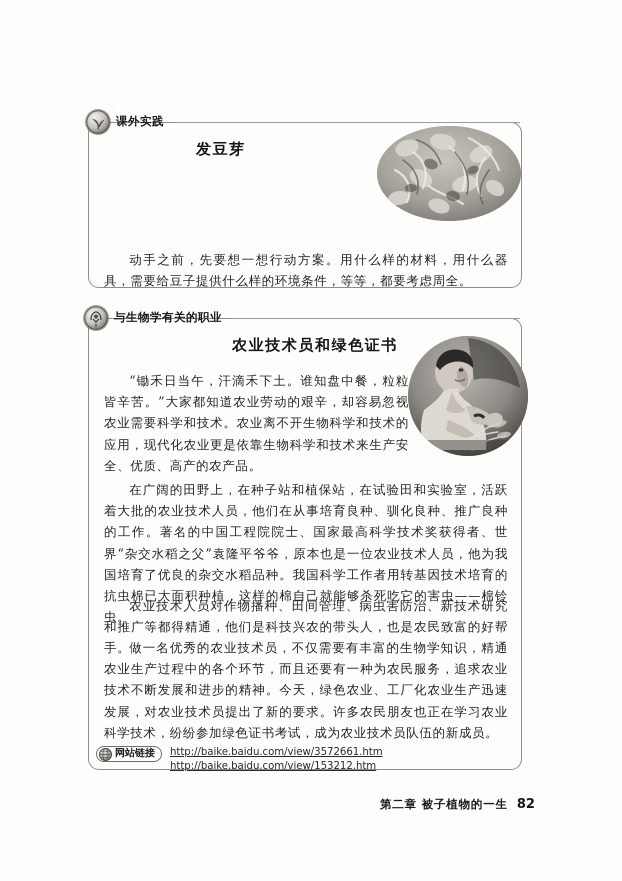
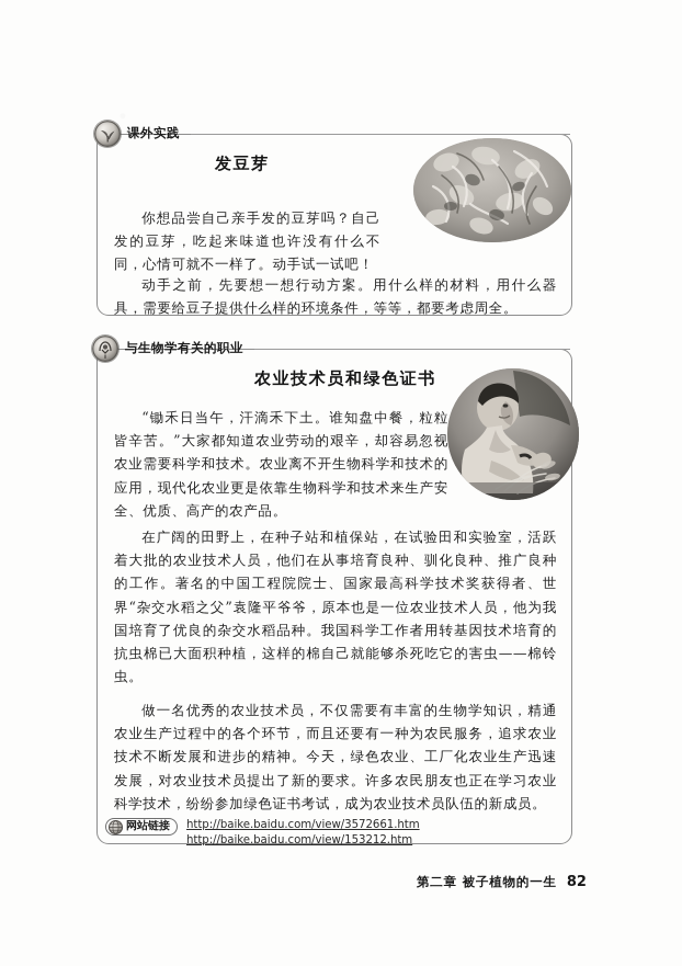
  课外实践
  发豆芽
+ 你想品尝自己亲手发的豆芽吗？自己发的豆芽，吃起来味道也许没有什么不同，心情可就不一样了。动手试一试吧！
  动手之前，先要想一想行动方案。用什么样的材料，用什么器具，需要给豆子提供什么样的环境条件，等等，都要考虑周全。
  与生物学有关的职业
  农业技术员和绿色证书
  “锄禾日当午，汗滴禾下土。谁知盘中餐，粒粒皆辛苦。”大家都知道农业劳动的艰辛，却容易忽视农业需要科学和技术。农业离不开生物科学和技术的应用，现代化农业更是依靠生物科学和技术来生产安全、优质、高产的农产品。
  在广阔的田野上，在种子站和植保站，在试验田和实验室，活跃着大批的农业技术人员，他们在从事培育良种、驯化良种、推广良种的工作。著名的中国工程院院士、国家最高科学技术奖获得者、世界“杂交水稻之父”袁隆平爷爷，原本也是一位农业技术人员，他为我国培育了优良的杂交水稻品种。我国科学工作者用转基因技术培育的抗虫棉已大面积种植，这样的棉自己就能够杀死吃它的害虫——棉铃虫。
- 农业技术人员对作物播种、田间管理、病虫害防治、新技术研究和推广等都得精通，他们是科技兴农的带头人，也是农民致富的好帮手。
  做一名优秀的农业技术员，不仅需要有丰富的生物学知识，精通农业生产过程中的各个环节，而且还要有一种为农民服务，追求农业技术不断发展和进步的精神。今天，绿色农业、工厂化农业生产迅速发展，对农业技术员提出了新的要求。许多农民朋友也正在学习农业科学技术，纷纷参加绿色证书考试，成为农业技术员队伍的新成员。
  网站链接
  http://baike.baidu.com/view/3572661.htm
  http://baike.baidu.com/view/153212.htm
  第二章 被子植物的一生
  82
